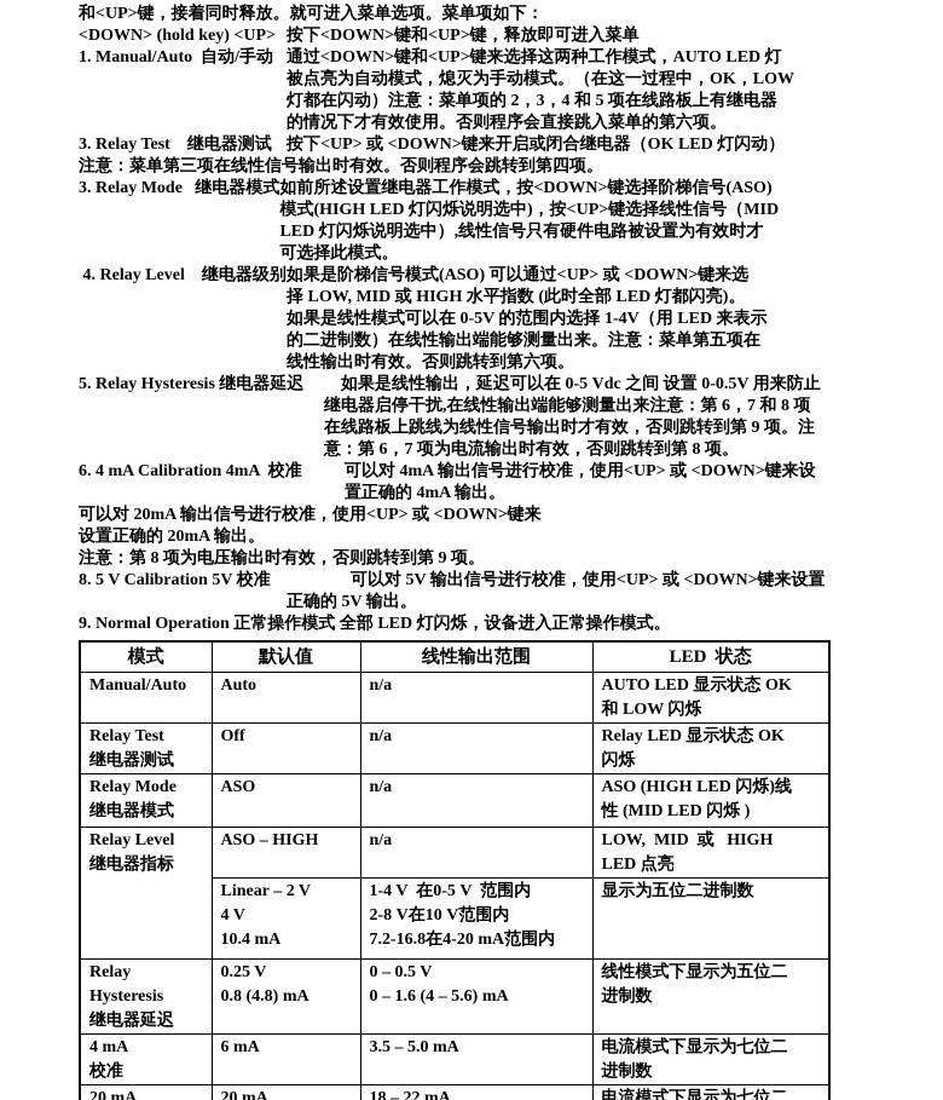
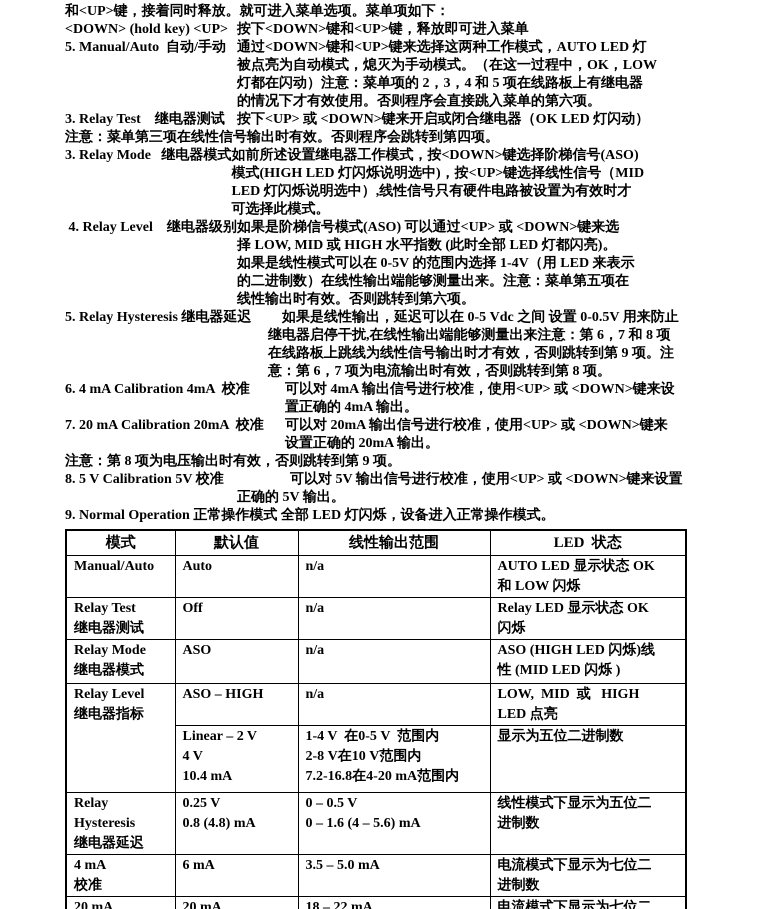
  和<UP>键，接着同时释放。就可进入菜单选项。菜单项如下：
  <DOWN> (hold key) <UP>
  按下<DOWN>键和<UP>键，释放即可进入菜单
- 1. Manual/Auto 自动/手动
+ 5. Manual/Auto 自动/手动
  通过<DOWN>键和<UP>键来选择这两种工作模式，AUTO LED 灯
  被点亮为自动模式，熄灭为手动模式。（在这一过程中，OK，LOW
  灯都在闪动）注意：菜单项的 2，3，4 和 5 项在线路板上有继电器
  的情况下才有效使用。否则程序会直接跳入菜单的第六项。
  3. Relay Test 继电器测试
  按下<UP> 或 <DOWN>键来开启或闭合继电器（OK LED 灯闪动）
  注意：菜单第三项在线性信号输出时有效。否则程序会跳转到第四项。
  3. Relay Mode 继电器模式
  如前所述设置继电器工作模式，按<DOWN>键选择阶梯信号(ASO)
  模式(HIGH LED 灯闪烁说明选中)，按<UP>键选择线性信号（MID
  LED 灯闪烁说明选中）,线性信号只有硬件电路被设置为有效时才
  可选择此模式。
  4. Relay Level 继电器级别
  如果是阶梯信号模式(ASO) 可以通过<UP> 或 <DOWN>键来选
  择 LOW, MID 或 HIGH 水平指数 (此时全部 LED 灯都闪亮)。
  如果是线性模式可以在 0-5V 的范围内选择 1-4V（用 LED 来表示
  的二进制数）在线性输出端能够测量出来。注意：菜单第五项在
  线性输出时有效。否则跳转到第六项。
  5. Relay Hysteresis 继电器延迟
  如果是线性输出，延迟可以在 0-5 Vdc 之间 设置 0-0.5V 用来防止
  继电器启停干扰,在线性输出端能够测量出来注意：第 6，7 和 8 项
  在线路板上跳线为线性信号输出时才有效，否则跳转到第 9 项。注
  意：第 6，7 项为电流输出时有效，否则跳转到第 8 项。
  6. 4 mA Calibration 4mA 校准
  可以对 4mA 输出信号进行校准，使用<UP> 或 <DOWN>键来设
  置正确的 4mA 输出。
+ 7. 20 mA Calibration 20mA 校准
  可以对 20mA 输出信号进行校准，使用<UP> 或 <DOWN>键来
  设置正确的 20mA 输出。
  注意：第 8 项为电压输出时有效，否则跳转到第 9 项。
  8. 5 V Calibration 5V 校准
  可以对 5V 输出信号进行校准，使用<UP> 或 <DOWN>键来设置
  正确的 5V 输出。
  9. Normal Operation 正常操作模式 全部 LED 灯闪烁，设备进入正常操作模式。
  模式	默认值	线性输出范围	LED 状态
  Manual/Auto	Auto	n/a	AUTO LED 显示状态 OK 和 LOW 闪烁
  Relay Test 继电器测试	Off	n/a	Relay LED 显示状态 OK 闪烁
  Relay Mode 继电器模式	ASO	n/a	ASO (HIGH LED 闪烁)线 性 (MID LED 闪烁 )
  Relay Level 继电器指标	ASO – HIGH	n/a	LOW, MID 或 HIGH LED 点亮
  Linear – 2 V 4 V 10.4 mA	1-4 V 在0-5 V 范围内 2-8 V在10 V范围内 7.2-16.8在4-20 mA范围内	显示为五位二进制数
  Relay Hysteresis 继电器延迟	0.25 V 0.8 (4.8) mA	0 – 0.5 V 0 – 1.6 (4 – 5.6) mA	线性模式下显示为五位二 进制数
  4 mA 校准	6 mA	3.5 – 5.0 mA	电流模式下显示为七位二 进制数
  20 mA	20 mA	18 – 22 mA	电流模式下显示为七位二
